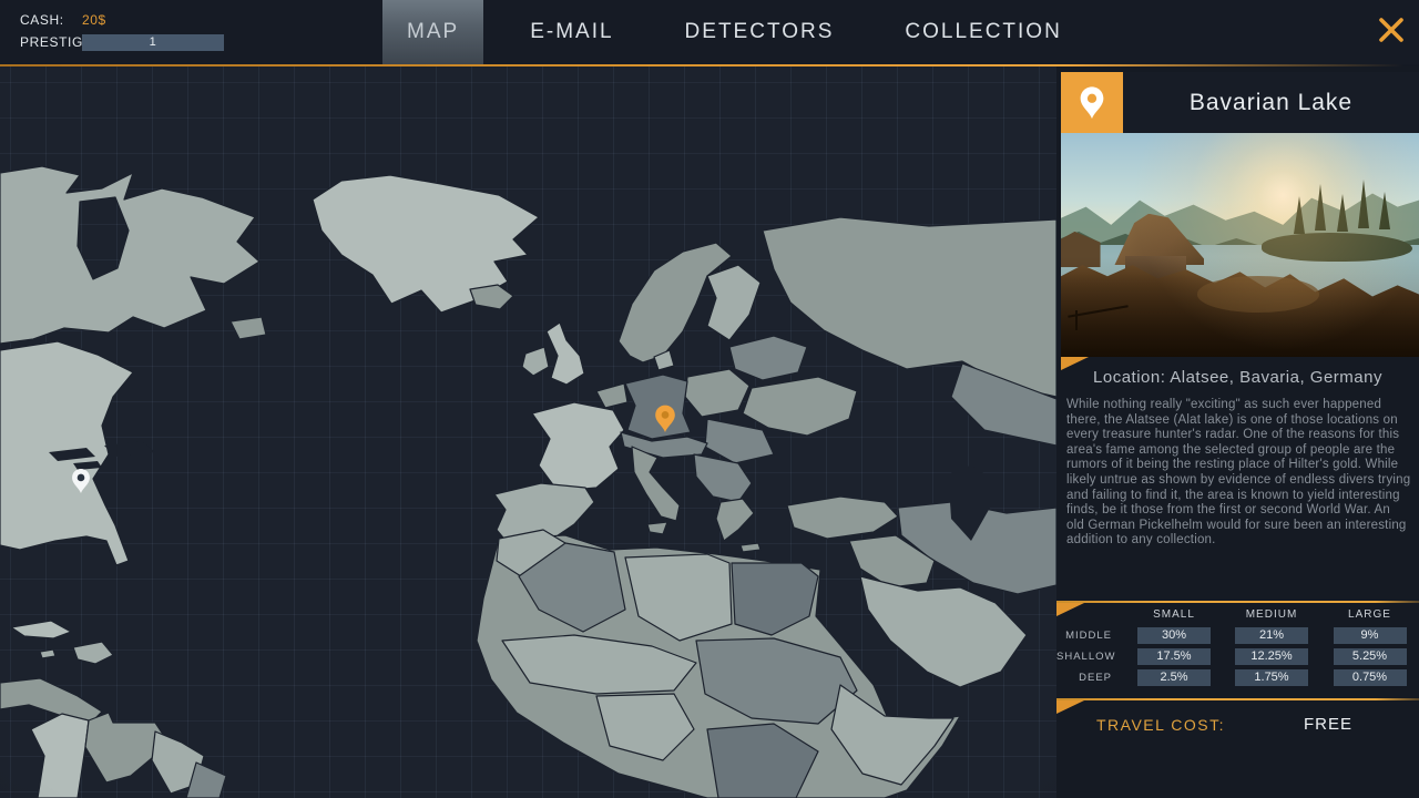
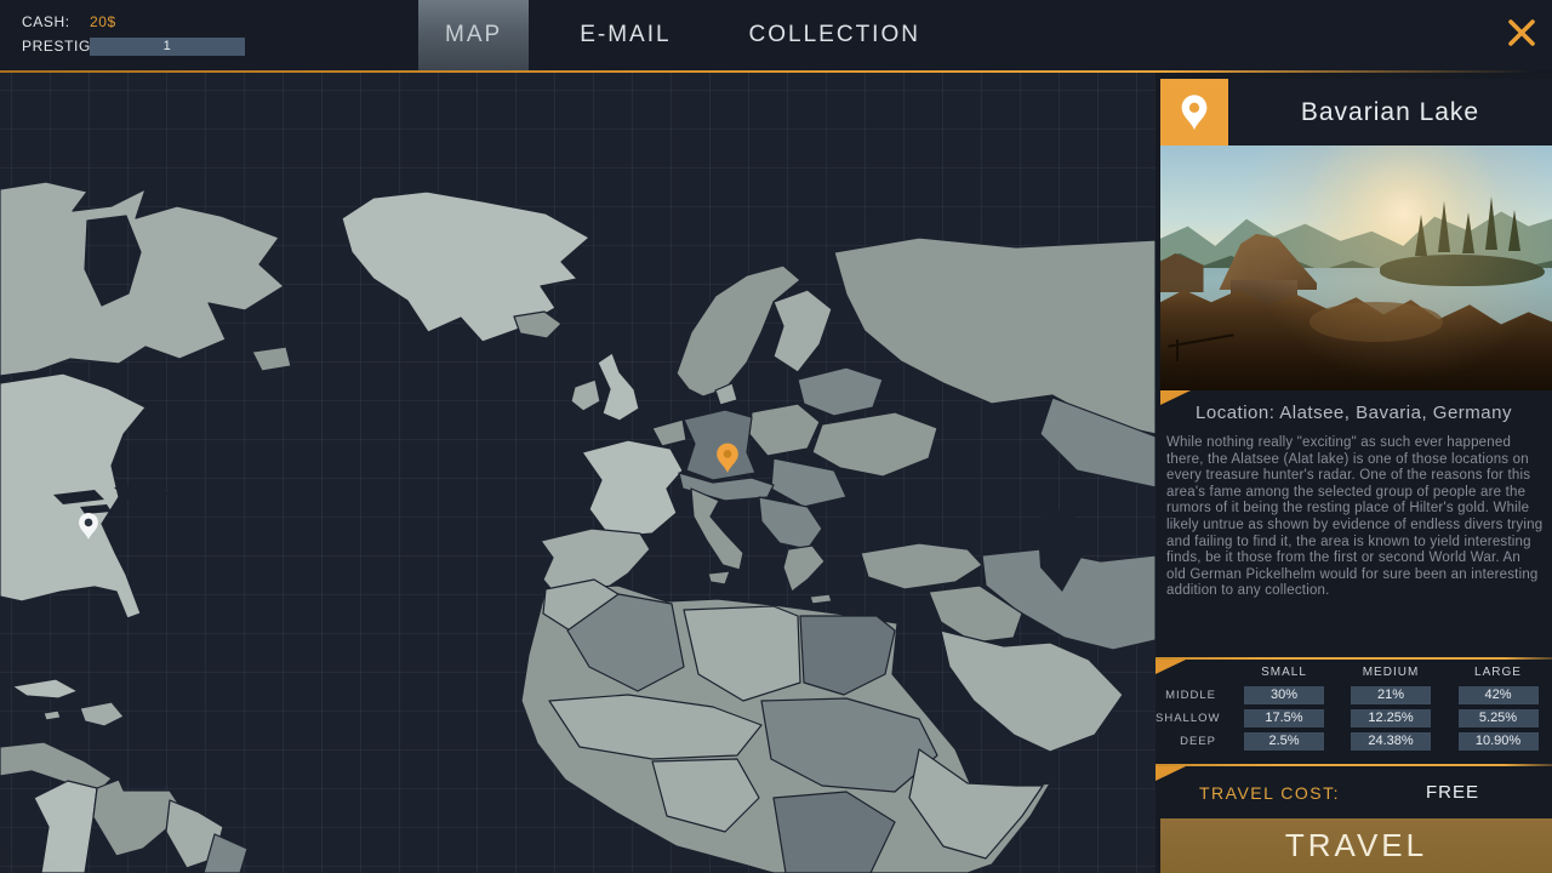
  CASH:
  20$
  PRESTIG
  1
  MAP
  E-MAIL
- DETECTORS
  COLLECTION
  Bavarian Lake
  Location: Alatsee, Bavaria, Germany
  While nothing really "exciting" as such ever happened there, the Alatsee (Alat lake) is one of those locations on every treasure hunter's radar. One of the reasons for this area's fame among the selected group of people are the rumors of it being the resting place of Hilter's gold. While likely untrue as shown by evidence of endless divers trying and failing to find it, the area is known to yield interesting finds, be it those from the first or second World War. An old German Pickelhelm would for sure been an interesting addition to any collection.
  SMALL
  MEDIUM
  LARGE
  MIDDLE
  30%
  21%
- 9%
+ 42%
  SHALLOW
  17.5%
  12.25%
  5.25%
  DEEP
  2.5%
- 1.75%
+ 24.38%
- 0.75%
+ 10.90%
  TRAVEL COST:
  FREE
+ TRAVEL
